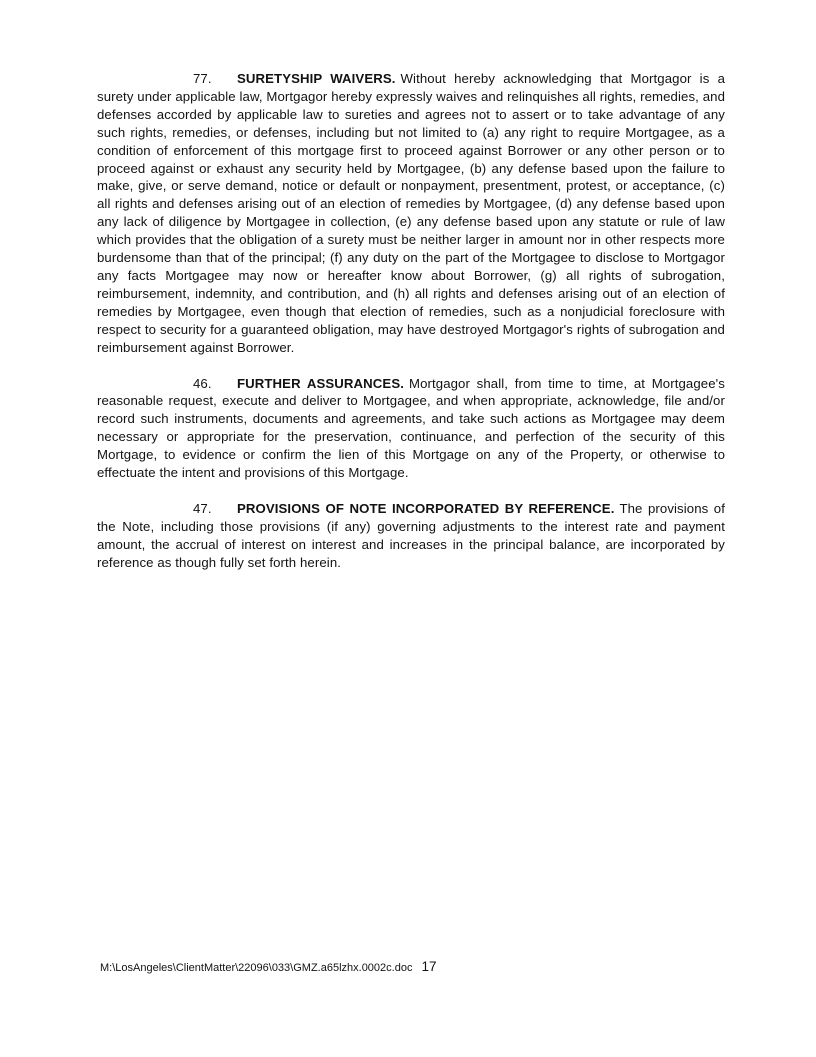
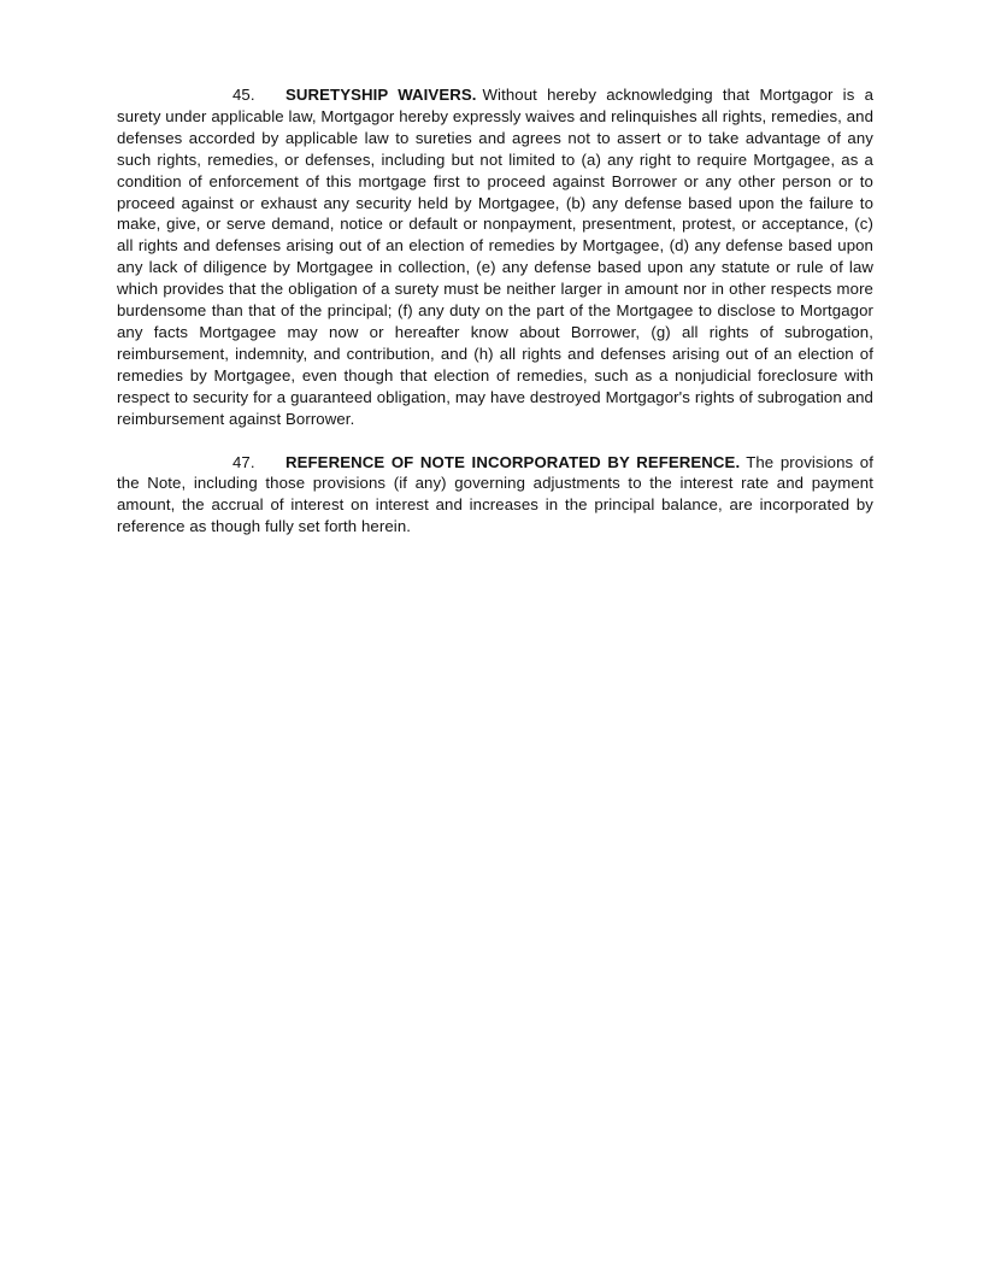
- 77. SURETYSHIP WAIVERS. Without hereby acknowledging that Mortgagor is a surety under applicable law, Mortgagor hereby expressly waives and relinquishes all rights, remedies, and defenses accorded by applicable law to sureties and agrees not to assert or to take advantage of any such rights, remedies, or defenses, including but not limited to (a) any right to require Mortgagee, as a condition of enforcement of this mortgage first to proceed against Borrower or any other person or to proceed against or exhaust any security held by Mortgagee, (b) any defense based upon the failure to make, give, or serve demand, notice or default or nonpayment, presentment, protest, or acceptance, (c) all rights and defenses arising out of an election of remedies by Mortgagee, (d) any defense based upon any lack of diligence by Mortgagee in collection, (e) any defense based upon any statute or rule of law which provides that the obligation of a surety must be neither larger in amount nor in other respects more burdensome than that of the principal; (f) any duty on the part of the Mortgagee to disclose to Mortgagor any facts Mortgagee may now or hereafter know about Borrower, (g) all rights of subrogation, reimbursement, indemnity, and contribution, and (h) all rights and defenses arising out of an election of remedies by Mortgagee, even though that election of remedies, such as a nonjudicial foreclosure with respect to security for a guaranteed obligation, may have destroyed Mortgagor's rights of subrogation and reimbursement against Borrower.
+ 45. SURETYSHIP WAIVERS. Without hereby acknowledging that Mortgagor is a surety under applicable law, Mortgagor hereby expressly waives and relinquishes all rights, remedies, and defenses accorded by applicable law to sureties and agrees not to assert or to take advantage of any such rights, remedies, or defenses, including but not limited to (a) any right to require Mortgagee, as a condition of enforcement of this mortgage first to proceed against Borrower or any other person or to proceed against or exhaust any security held by Mortgagee, (b) any defense based upon the failure to make, give, or serve demand, notice or default or nonpayment, presentment, protest, or acceptance, (c) all rights and defenses arising out of an election of remedies by Mortgagee, (d) any defense based upon any lack of diligence by Mortgagee in collection, (e) any defense based upon any statute or rule of law which provides that the obligation of a surety must be neither larger in amount nor in other respects more burdensome than that of the principal; (f) any duty on the part of the Mortgagee to disclose to Mortgagor any facts Mortgagee may now or hereafter know about Borrower, (g) all rights of subrogation, reimbursement, indemnity, and contribution, and (h) all rights and defenses arising out of an election of remedies by Mortgagee, even though that election of remedies, such as a nonjudicial foreclosure with respect to security for a guaranteed obligation, may have destroyed Mortgagor's rights of subrogation and reimbursement against Borrower.
- 46. FURTHER ASSURANCES. Mortgagor shall, from time to time, at Mortgagee's reasonable request, execute and deliver to Mortgagee, and when appropriate, acknowledge, file and/or record such instruments, documents and agreements, and take such actions as Mortgagee may deem necessary or appropriate for the preservation, continuance, and perfection of the security of this Mortgage, to evidence or confirm the lien of this Mortgage on any of the Property, or otherwise to effectuate the intent and provisions of this Mortgage.
- 47. PROVISIONS OF NOTE INCORPORATED BY REFERENCE. The provisions of the Note, including those provisions (if any) governing adjustments to the interest rate and payment amount, the accrual of interest on interest and increases in the principal balance, are incorporated by reference as though fully set forth herein.
+ 47. REFERENCE OF NOTE INCORPORATED BY REFERENCE. The provisions of the Note, including those provisions (if any) governing adjustments to the interest rate and payment amount, the accrual of interest on interest and increases in the principal balance, are incorporated by reference as though fully set forth herein.
- M:\LosAngeles\ClientMatter\22096\033\GMZ.a65lzhx.0002c.doc
- 17
